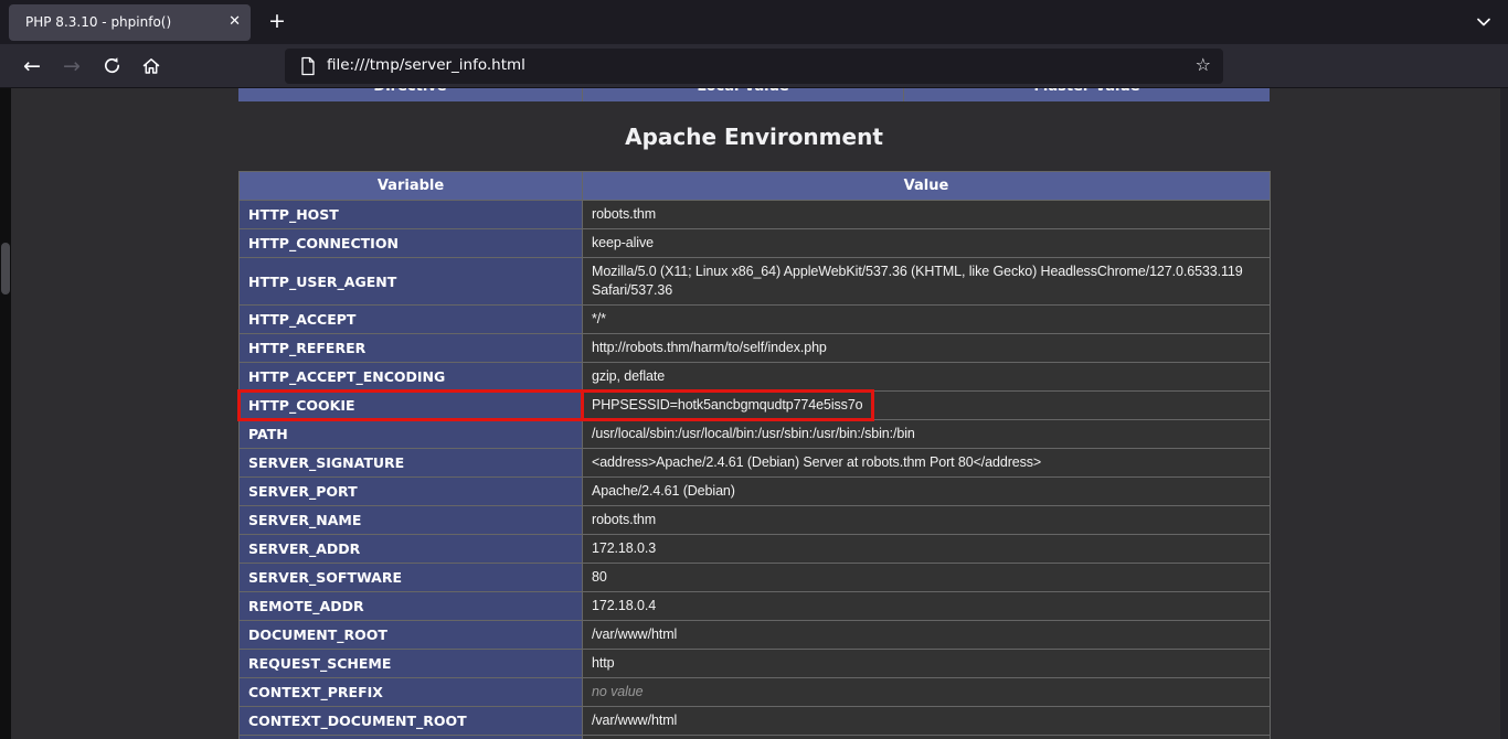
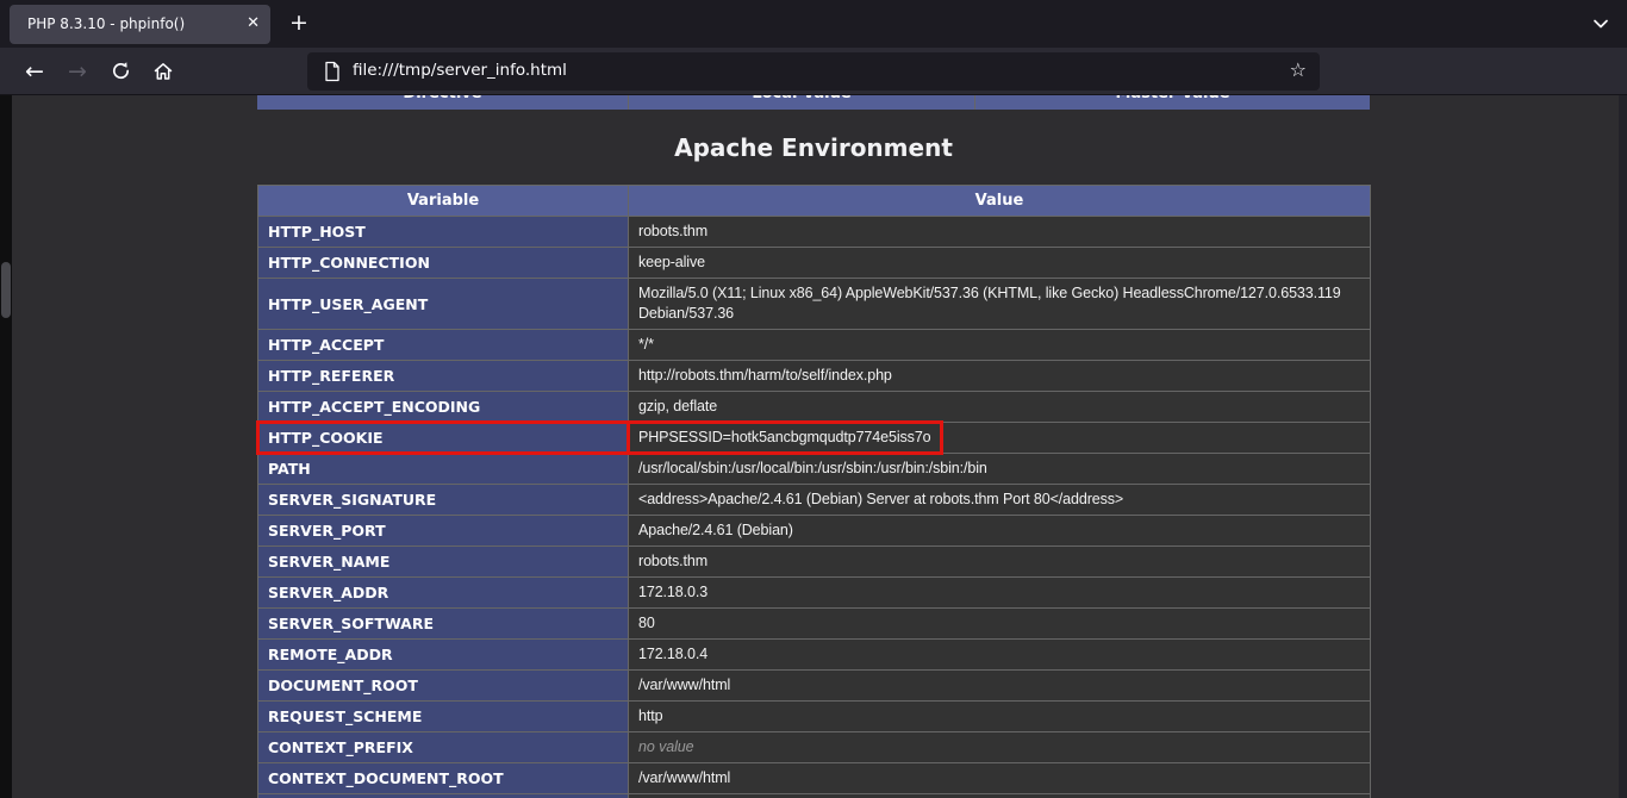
  PHP 8.3.10 - phpinfo()
  ✕
  +
  ←
  →
  file:///tmp/server_info.html
  ☆
  Apache Environment
  Variable	Value
  HTTP_HOST	robots.thm
  HTTP_CONNECTION	keep-alive
- HTTP_USER_AGENT	Mozilla/5.0 (X11; Linux x86_64) AppleWebKit/537.36 (KHTML, like Gecko) HeadlessChrome/127.0.6533.119 Safari/537.36
+ HTTP_USER_AGENT	Mozilla/5.0 (X11; Linux x86_64) AppleWebKit/537.36 (KHTML, like Gecko) HeadlessChrome/127.0.6533.119 Debian/537.36
  HTTP_ACCEPT	*/*
  HTTP_REFERER	http://robots.thm/harm/to/self/index.php
  HTTP_ACCEPT_ENCODING	gzip, deflate
  HTTP_COOKIE	PHPSESSID=hotk5ancbgmqudtp774e5iss7o
  PATH	/usr/local/sbin:/usr/local/bin:/usr/sbin:/usr/bin:/sbin:/bin
  SERVER_SIGNATURE	<address>Apache/2.4.61 (Debian) Server at robots.thm Port 80</address>
  SERVER_PORT	Apache/2.4.61 (Debian)
  SERVER_NAME	robots.thm
  SERVER_ADDR	172.18.0.3
  SERVER_SOFTWARE	80
  REMOTE_ADDR	172.18.0.4
  DOCUMENT_ROOT	/var/www/html
  REQUEST_SCHEME	http
  CONTEXT_PREFIX	no value
  CONTEXT_DOCUMENT_ROOT	/var/www/html
